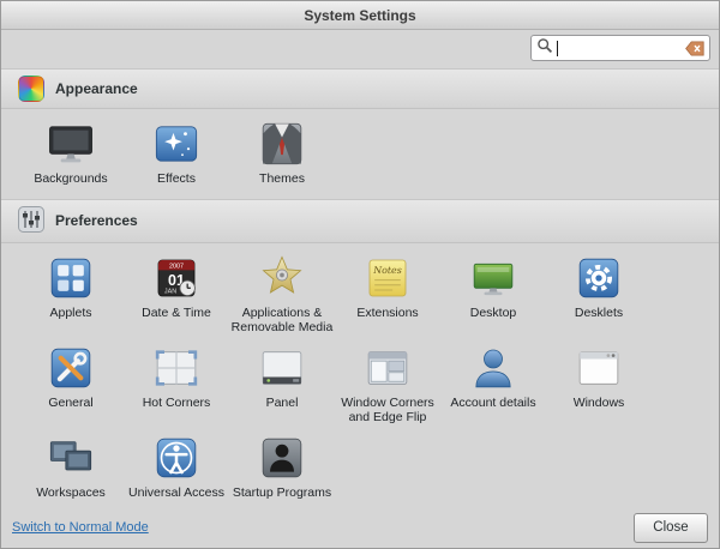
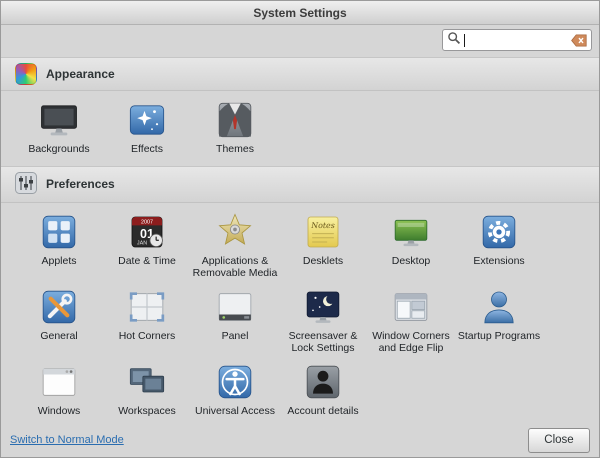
  System Settings
  Appearance
  Backgrounds
  Effects
  Themes
  Preferences
  Applets
  01
  Date & Time
  Applications & Removable Media
  Notes
- Extensions
+ Desklets
  Desktop
- Desklets
+ Extensions
  General
  Hot Corners
  Panel
+ Screensaver & Lock Settings
  Window Corners and Edge Flip
- Account details
+ Startup Programs
  Windows
  Workspaces
  Universal Access
- Startup Programs
+ Account details
  Switch to Normal Mode
  Close
